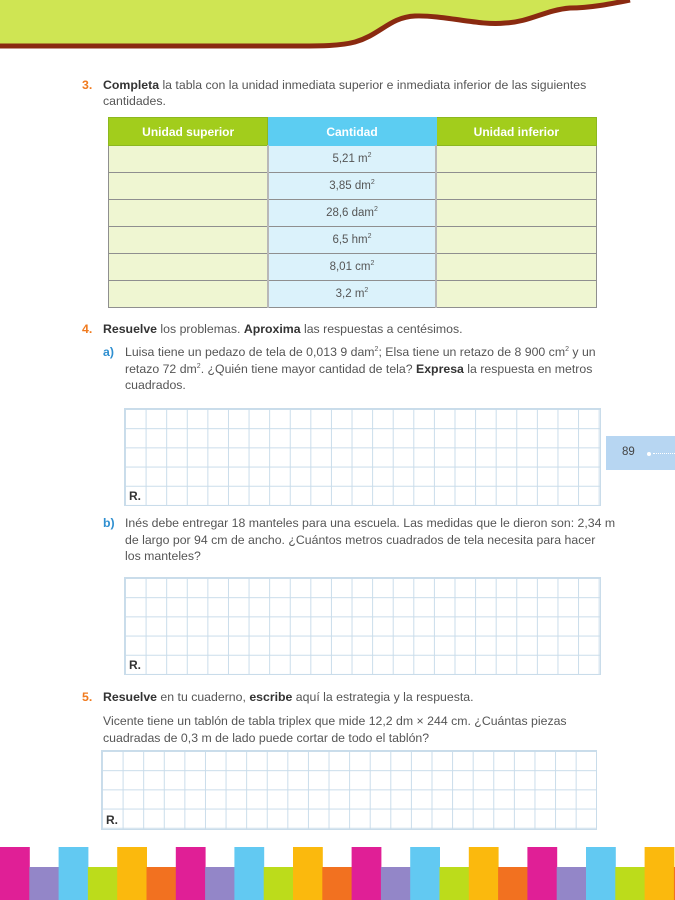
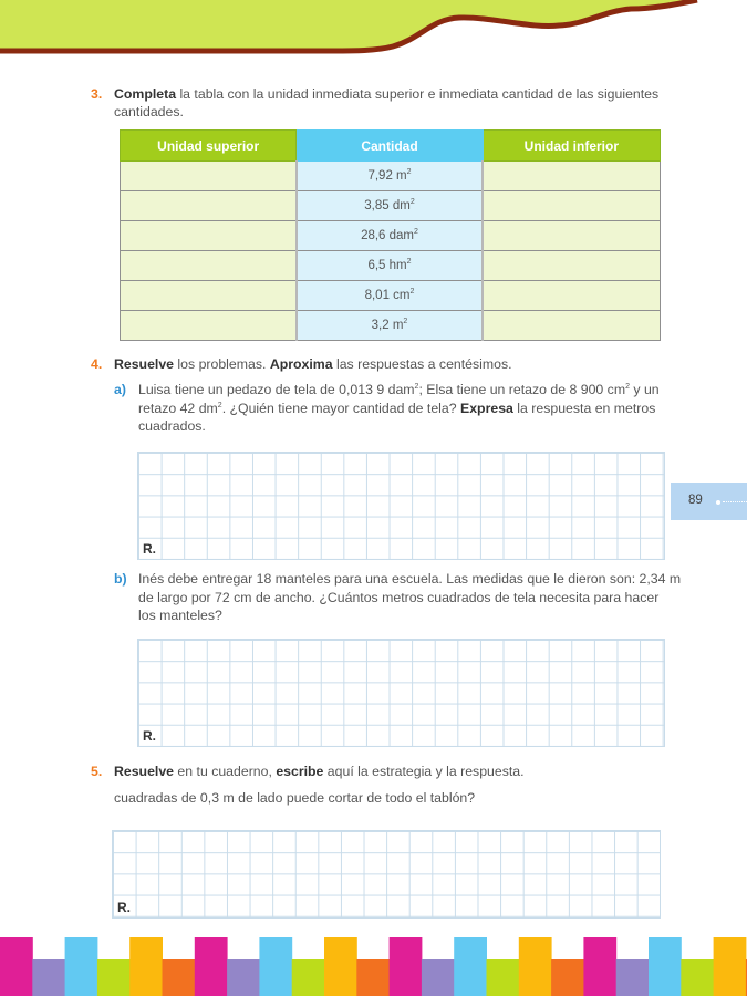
  3.
- Completa la tabla con la unidad inmediata superior e inmediata inferior de las siguientes
+ Completa la tabla con la unidad inmediata superior e inmediata cantidad de las siguientes
  cantidades.
  Unidad superior	Cantidad	Unidad inferior
- 	5,21 m
+ 	7,92 m
  	3,85 dm
  	28,6 dam
  	6,5 hm
  	8,01 cm
  	3,2 m
  4.
  Resuelve los problemas. Aproxima las respuestas a centésimos.
  a)
  Luisa tiene un pedazo de tela de 0,013 9 dam ; Elsa tiene un retazo de 8 900 cm y un
- retazo 72 dm . ¿Quién tiene mayor cantidad de tela? Expresa la respuesta en metros
+ retazo 42 dm . ¿Quién tiene mayor cantidad de tela? Expresa la respuesta en metros
  cuadrados.
  R.
  89
  b)
  Inés debe entregar 18 manteles para una escuela. Las medidas que le dieron son: 2,34 m
- de largo por 94 cm de ancho. ¿Cuántos metros cuadrados de tela necesita para hacer
+ de largo por 72 cm de ancho. ¿Cuántos metros cuadrados de tela necesita para hacer
  los manteles?
  R.
  5.
  Resuelve en tu cuaderno, escribe aquí la estrategia y la respuesta.
- Vicente tiene un tablón de tabla triplex que mide 12,2 dm × 244 cm. ¿Cuántas piezas
  cuadradas de 0,3 m de lado puede cortar de todo el tablón?
  R.
